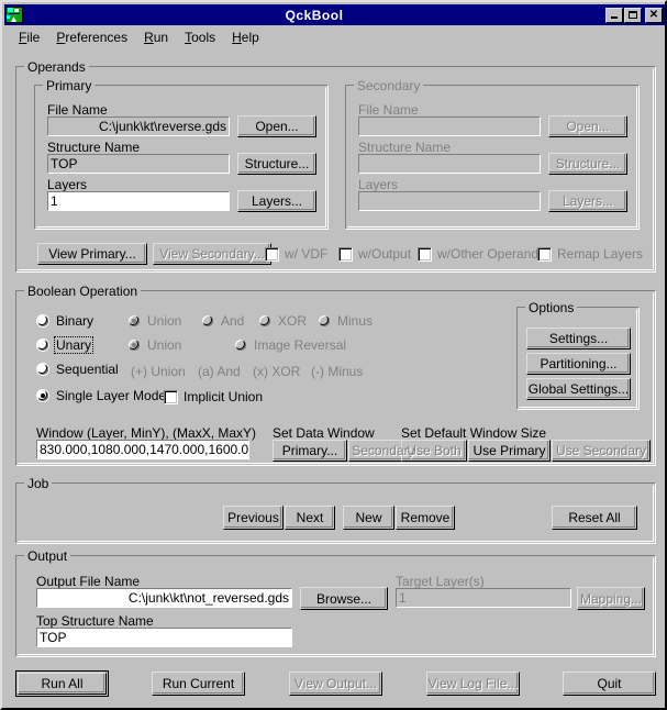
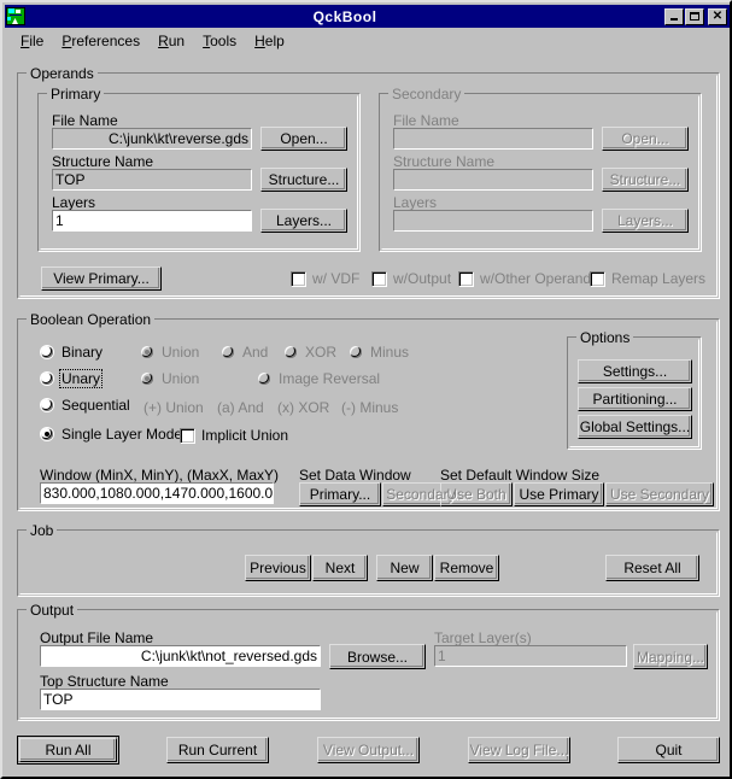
  QckBool
  ✕
  File
  Preferences
  Run
  Tools
  Help
  Operands
  Primary
  File Name
  C:\junk\kt\reverse.gds
  Open...
  Structure Name
  TOP
  Structure...
  Layers
  1
  Layers...
  Secondary
  File Name
  Open...
  Structure Name
  Structure...
  Layers
  Layers...
  View Primary...
- View Secondary...
  w/ VDF
  w/Output
  w/Other Operand
  Remap Layers
  Boolean Operation
  Binary
  Union
  And
  XOR
  Minus
  Unary
  Union
  Image Reversal
  Sequential
  (+) Union
  (a) And
  (x) XOR
  (-) Minus
  Single Layer Mode
  Implicit Union
  Options
  Settings...
  Partitioning...
  Global Settings...
- Window (Layer, MinY), (MaxX, MaxY)
+ Window (MinX, MinY), (MaxX, MaxY)
  830.000,1080.000,1470.000,1600.0
  Set Data Window
  Primary...
  Secondary...
  Set Default Window Size
  Use Both
  Use Primary
  Use Secondary
  Job
  Previous
  Next
  New
  Remove
  Reset All
  Output
  Output File Name
  C:\junk\kt\not_reversed.gds
  Browse...
  Target Layer(s)
  1
  Mapping...
  Top Structure Name
  TOP
  Run All
  Run Current
  View Output...
  View Log File...
  Quit
